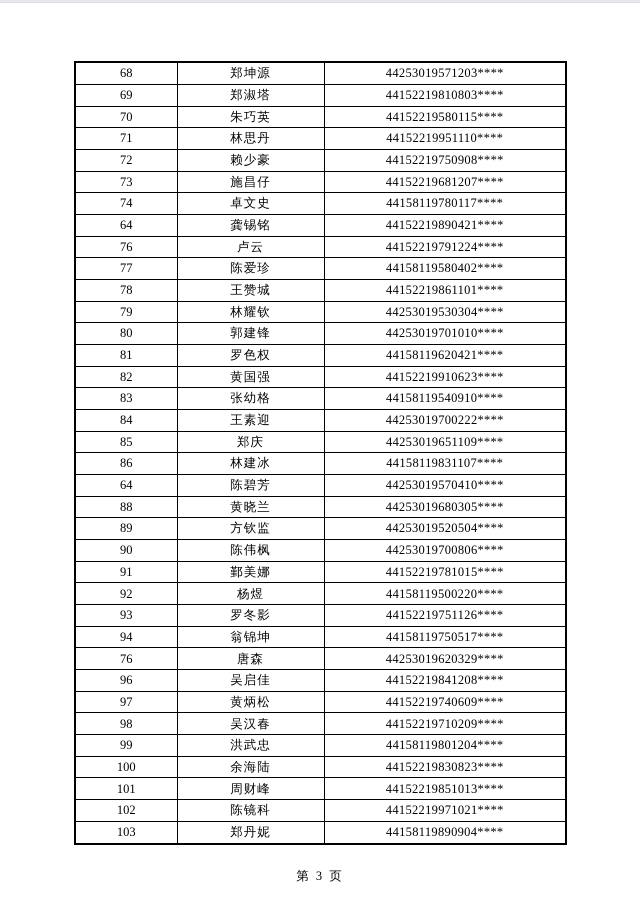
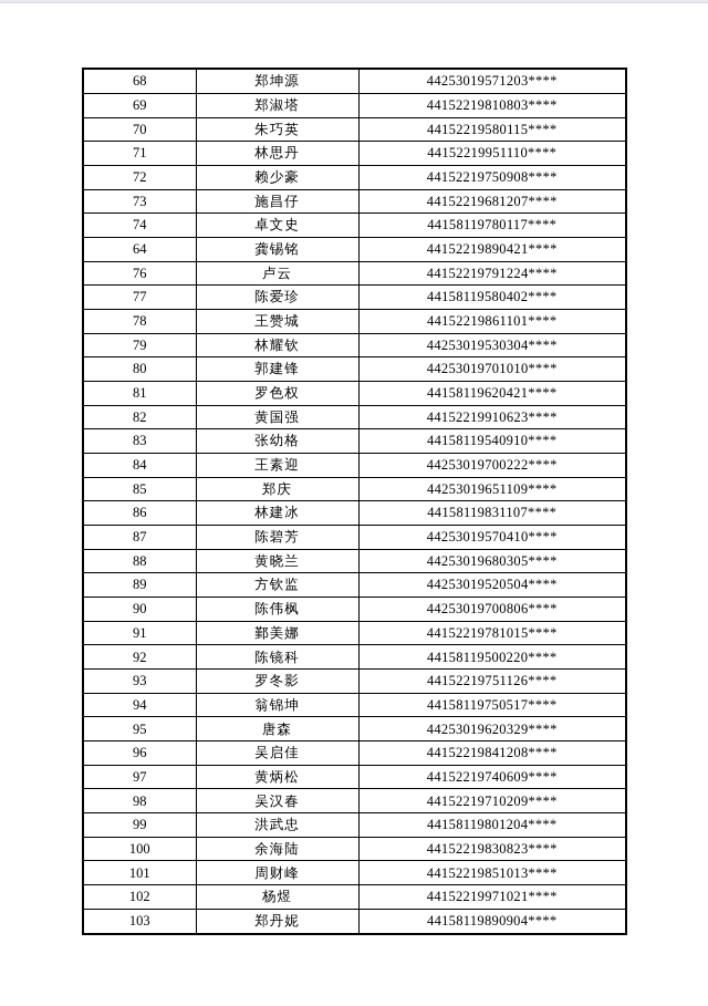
  68	郑坤源	44253019571203****
  69	郑淑塔	44152219810803****
  70	朱巧英	44152219580115****
  71	林思丹	44152219951110****
  72	赖少豪	44152219750908****
  73	施昌仔	44152219681207****
  74	卓文史	44158119780117****
  64	龚锡铭	44152219890421****
  76	卢云	44152219791224****
  77	陈爱珍	44158119580402****
  78	王赞城	44152219861101****
  79	林耀钦	44253019530304****
  80	郭建锋	44253019701010****
  81	罗色权	44158119620421****
  82	黄国强	44152219910623****
  83	张幼格	44158119540910****
  84	王素迎	44253019700222****
  85	郑庆	44253019651109****
  86	林建冰	44158119831107****
- 64	陈碧芳	44253019570410****
+ 87	陈碧芳	44253019570410****
  88	黄晓兰	44253019680305****
  89	方钦监	44253019520504****
  90	陈伟枫	44253019700806****
  91	鄞美娜	44152219781015****
- 92	杨煜	44158119500220****
+ 92	陈镜科	44158119500220****
  93	罗冬影	44152219751126****
  94	翁锦坤	44158119750517****
- 76	唐森	44253019620329****
+ 95	唐森	44253019620329****
  96	吴启佳	44152219841208****
  97	黄炳松	44152219740609****
  98	吴汉春	44152219710209****
  99	洪武忠	44158119801204****
  100	余海陆	44152219830823****
  101	周财峰	44152219851013****
- 102	陈镜科	44152219971021****
+ 102	杨煜	44152219971021****
  103	郑丹妮	44158119890904****
- 第 3 页
